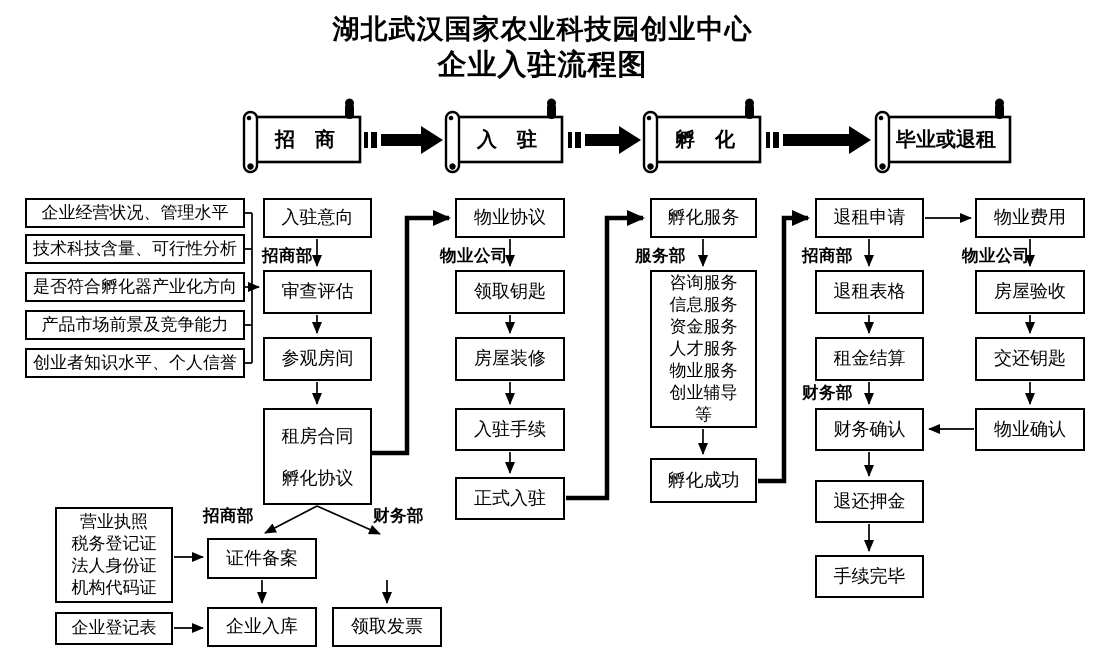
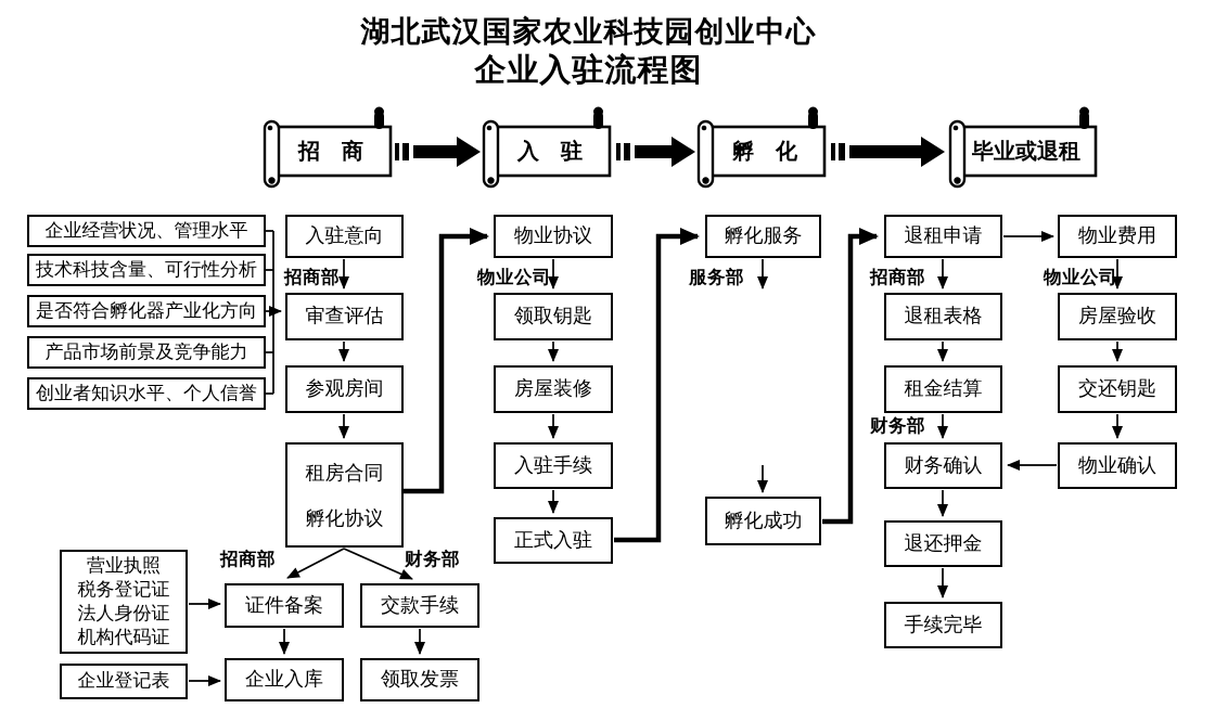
  湖北武汉国家农业科技园创业中心
  企业入驻流程图
  招 商
  入 驻
  孵 化
  毕业或退租
  企业经营状况、管理水平
  技术科技含量、可行性分析
  是否符合孵化器产业化方向
  产品市场前景及竞争能力
  创业者知识水平、个人信誉
  入驻意向
  招商部
  审查评估
  参观房间
  租房合同
  孵化协议
  物业协议
  物业公司
  领取钥匙
  房屋装修
  入驻手续
  正式入驻
  孵化服务
  服务部
- 咨询服务
- 信息服务
- 资金服务
- 人才服务
- 物业服务
- 创业辅导
- 等
  孵化成功
  退租申请
  招商部
  退租表格
  租金结算
  财务部
  财务确认
  退还押金
  手续完毕
  物业费用
  物业公司
  房屋验收
  交还钥匙
  物业确认
  营业执照
  税务登记证
  法人身份证
  机构代码证
  企业登记表
  招商部
  财务部
  证件备案
  企业入库
+ 交款手续
  领取发票
